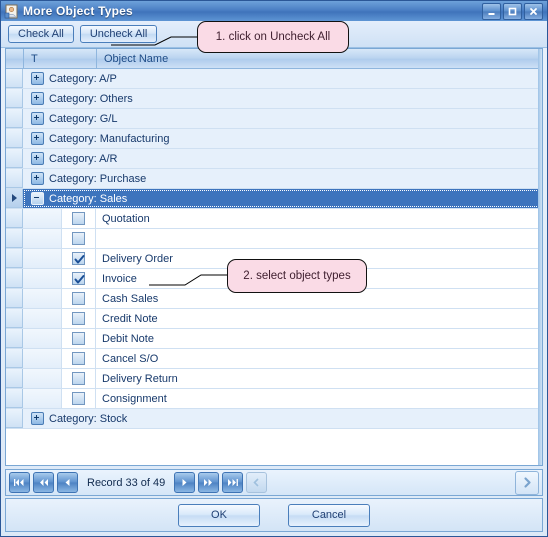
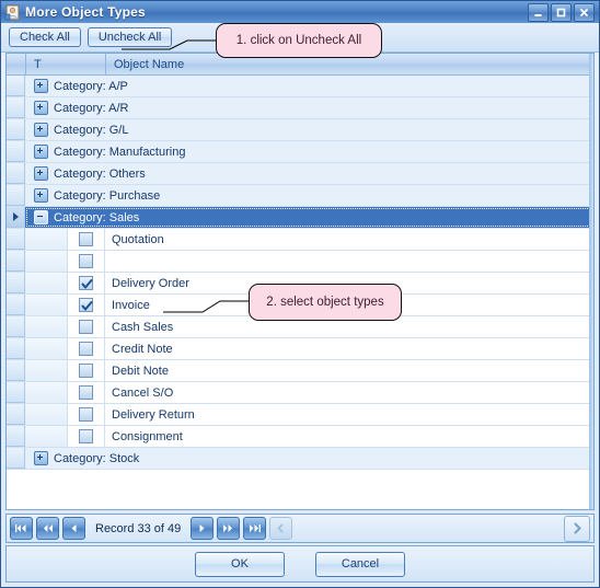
  More Object Types
  Check All
  Uncheck All
  T
  Object Name
  Category: A/P
- Category: Others
+ Category: A/R
  Category: G/L
  Category: Manufacturing
- Category: A/R
+ Category: Others
  Category: Purchase
  Category: Sales
  Quotation
  Delivery Order
  Invoice
  Cash Sales
  Credit Note
  Debit Note
  Cancel S/O
  Delivery Return
  Consignment
  Category: Stock
  Record 33 of 49
  OK
  Cancel
  1. click on Uncheck All
  2. select object types
